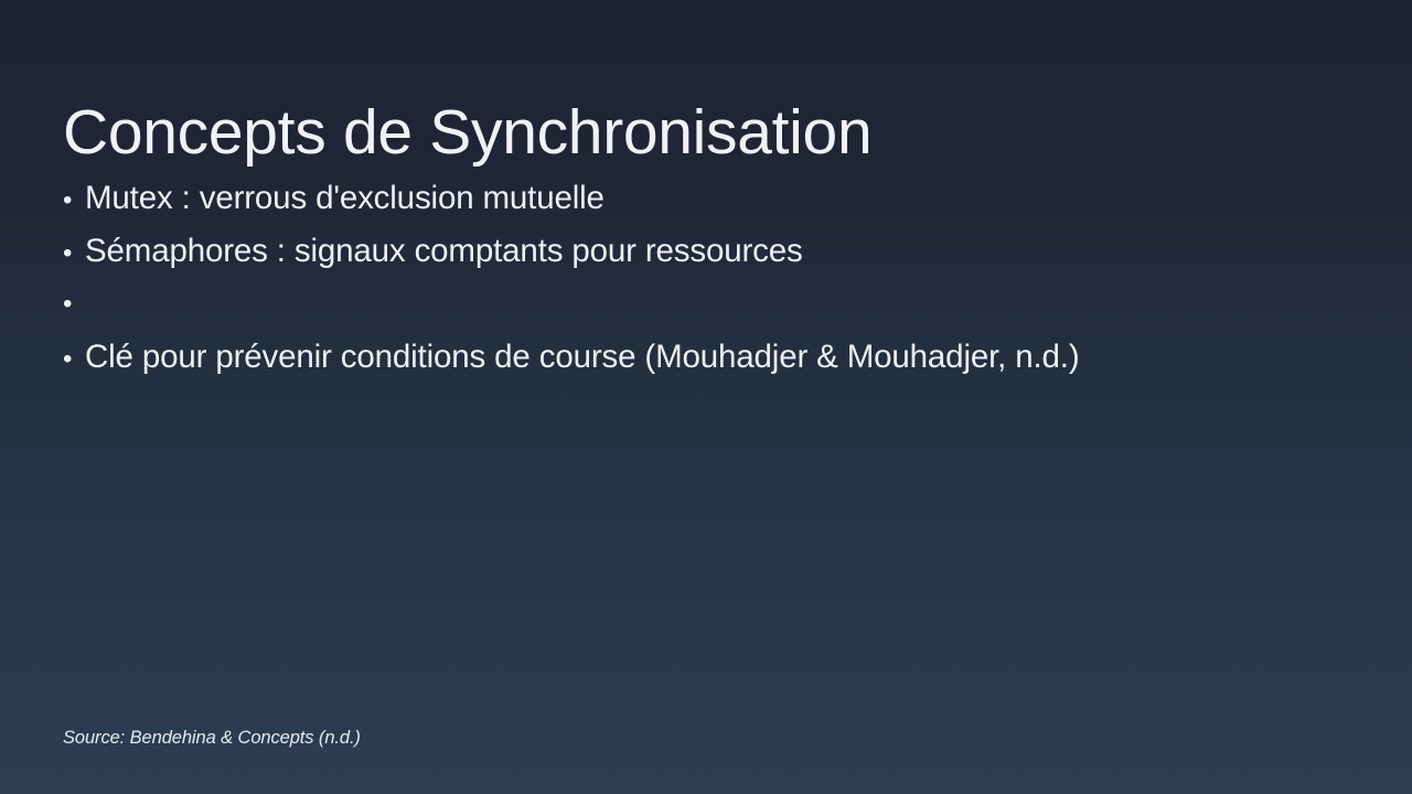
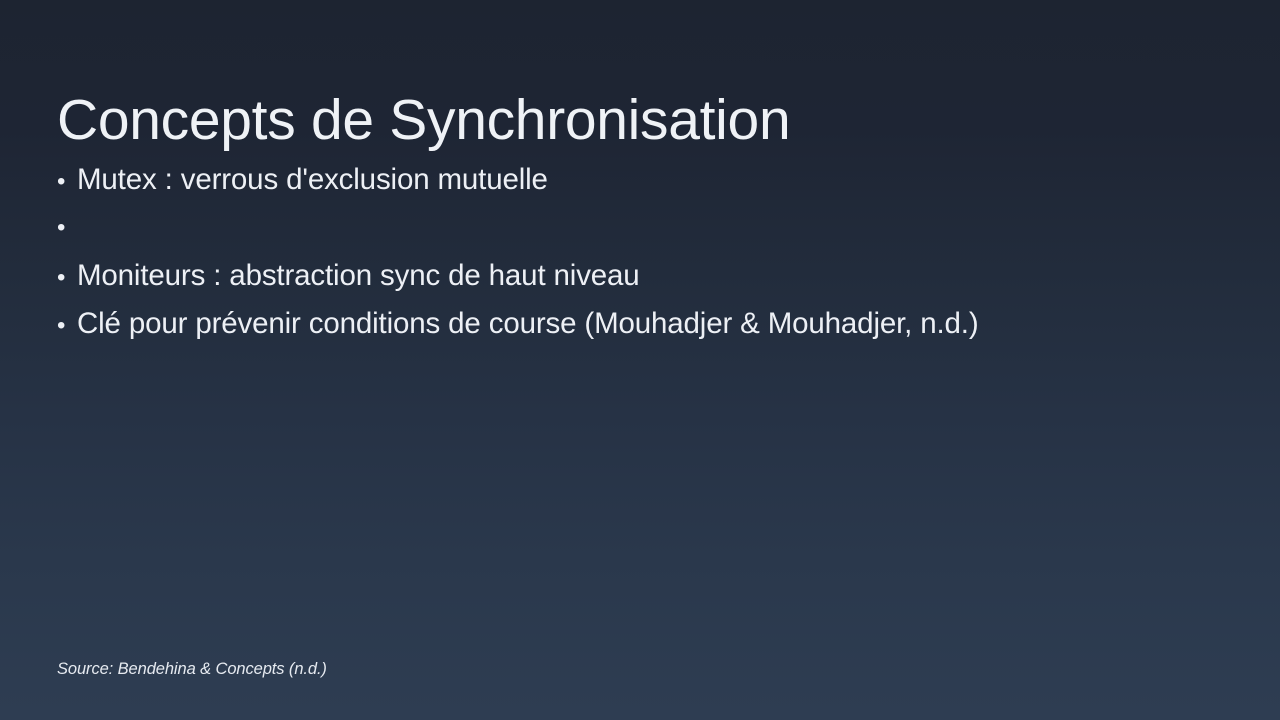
  Concepts de Synchronisation
  •
  Mutex : verrous d'exclusion mutuelle
  •
- Sémaphores : signaux comptants pour ressources
  •
+ Moniteurs : abstraction sync de haut niveau
  •
  Clé pour prévenir conditions de course (Mouhadjer & Mouhadjer, n.d.)
  Source: Bendehina & Concepts (n.d.)
